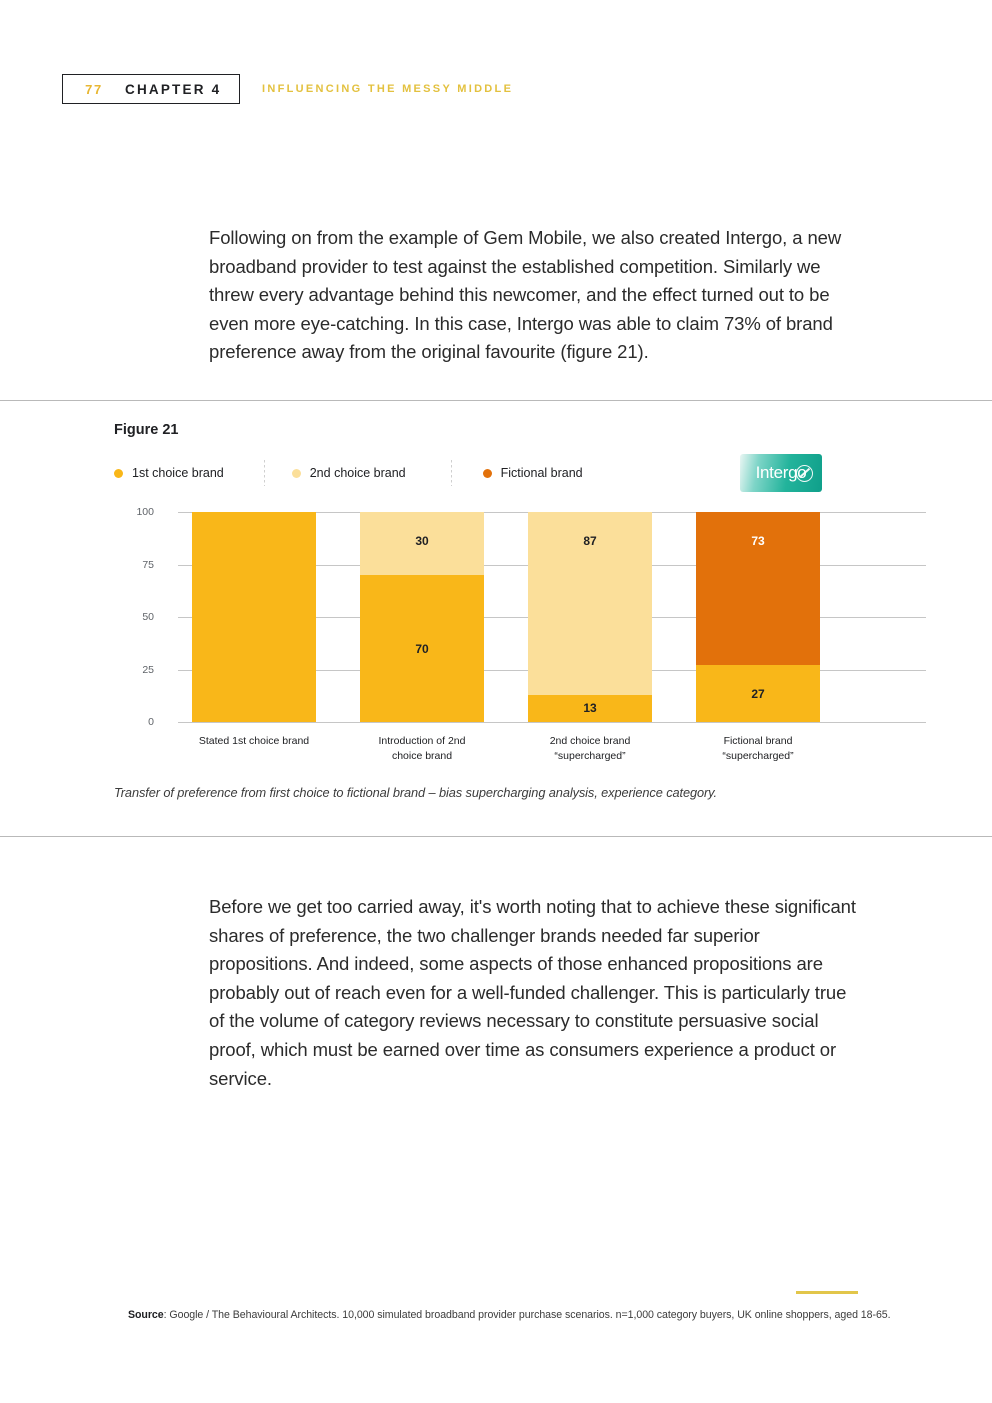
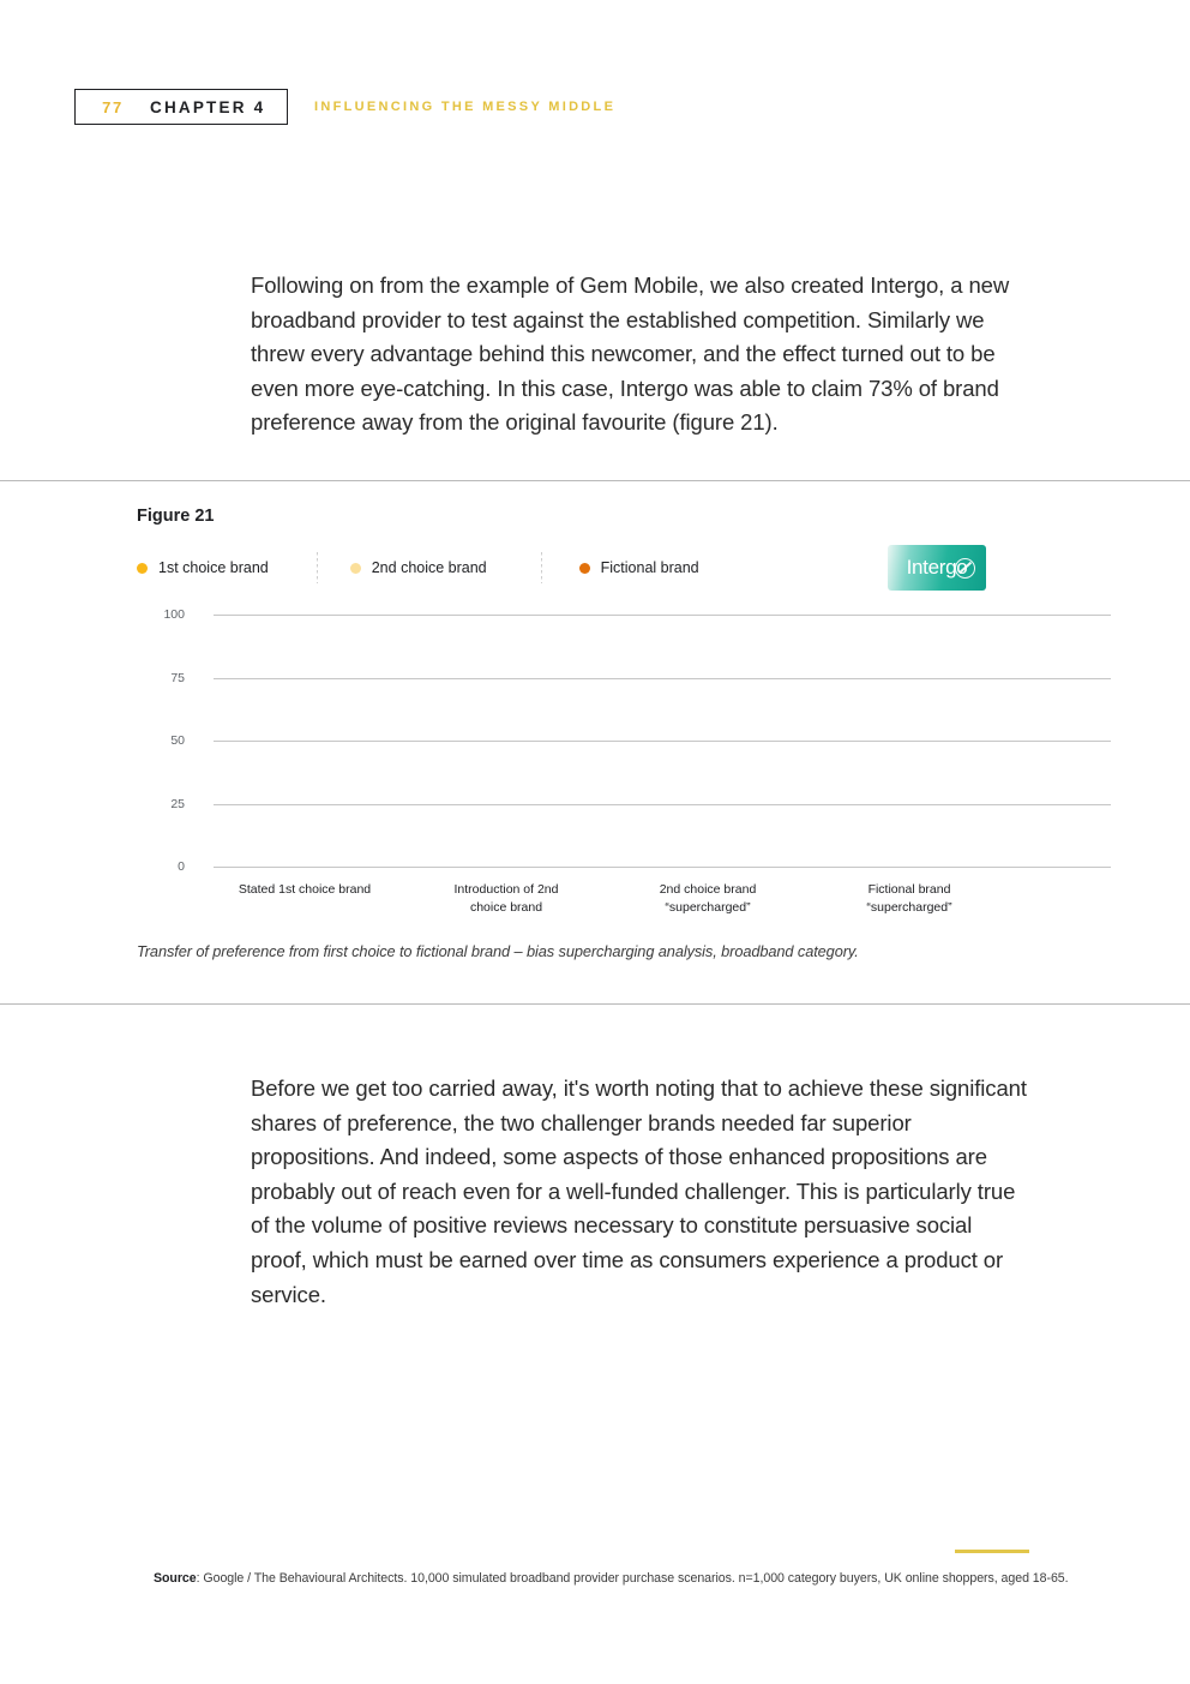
  77
  CHAPTER 4
  INFLUENCING THE MESSY MIDDLE
  Following on from the example of Gem Mobile, we also created Intergo, a new broadband provider to test against the established competition. Similarly we threw every advantage behind this newcomer, and the effect turned out to be even more eye-catching. In this case, Intergo was able to claim 73% of brand preference away from the original favourite (figure 21).
  Figure 21
  1st choice brand
  2nd choice brand
  Fictional brand
  Interg
  0
  25
  50
  75
  100
- 30
- 70
- 87
- 13
- 73
- 27
  Stated 1st choice brand
  Introduction of 2nd
  choice brand
  2nd choice brand
  “supercharged”
  Fictional brand
  “supercharged”
- Transfer of preference from first choice to fictional brand – bias supercharging analysis, experience category.
+ Transfer of preference from first choice to fictional brand – bias supercharging analysis, broadband category.
- Before we get too carried away, it's worth noting that to achieve these significant shares of preference, the two challenger brands needed far superior propositions. And indeed, some aspects of those enhanced propositions are probably out of reach even for a well-funded challenger. This is particularly true of the volume of category reviews necessary to constitute persuasive social proof, which must be earned over time as consumers experience a product or service.
+ Before we get too carried away, it's worth noting that to achieve these significant shares of preference, the two challenger brands needed far superior propositions. And indeed, some aspects of those enhanced propositions are probably out of reach even for a well-funded challenger. This is particularly true of the volume of positive reviews necessary to constitute persuasive social proof, which must be earned over time as consumers experience a product or service.
  Source: Google / The Behavioural Architects. 10,000 simulated broadband provider purchase scenarios. n=1,000 category buyers, UK online shoppers, aged 18-65.
